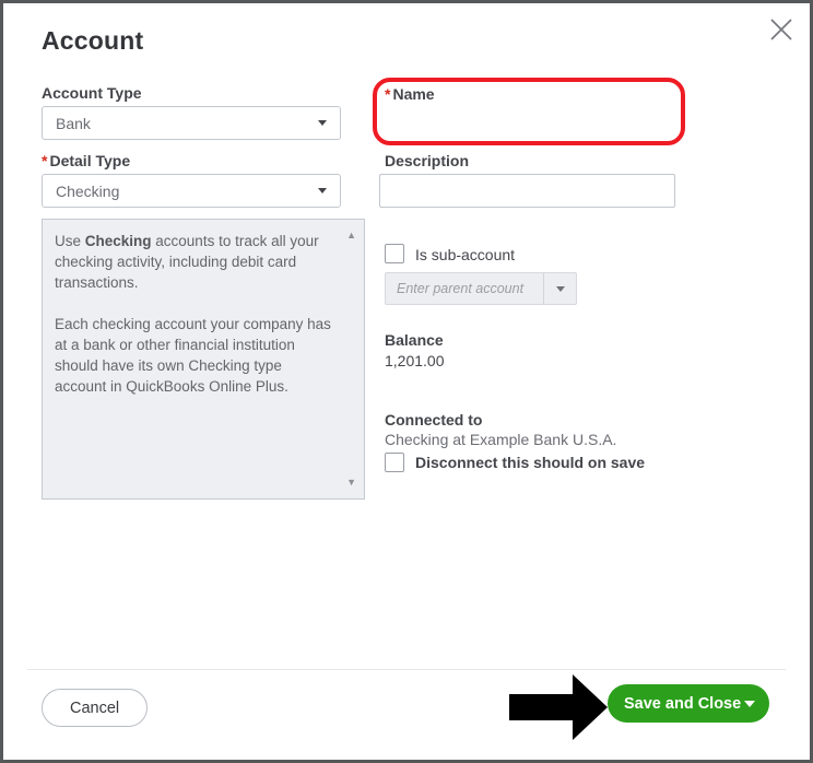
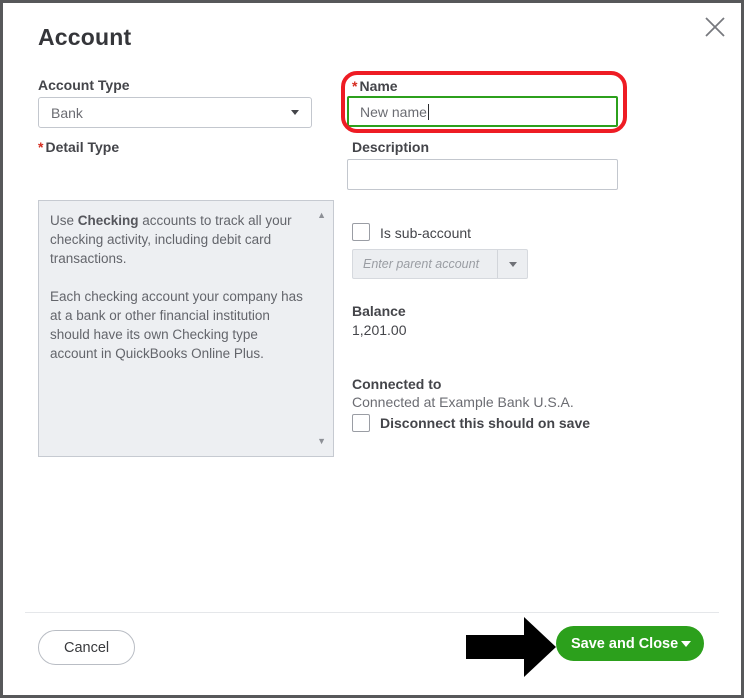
  Account
  Account Type
  Bank
  * Detail Type
- Checking
  Use Checking accounts to track all your checking activity, including debit card transactions.
  Each checking account your company has at a bank or other financial institution should have its own Checking type account in QuickBooks Online Plus.
  ▲
  ▼
  * Name
+ New name
  Description
  Is sub-account
  Enter parent account
  Balance
  1,201.00
  Connected to
- Checking at Example Bank U.S.A.
+ Connected at Example Bank U.S.A.
  Disconnect this should on save
  Cancel
  Save and Close
